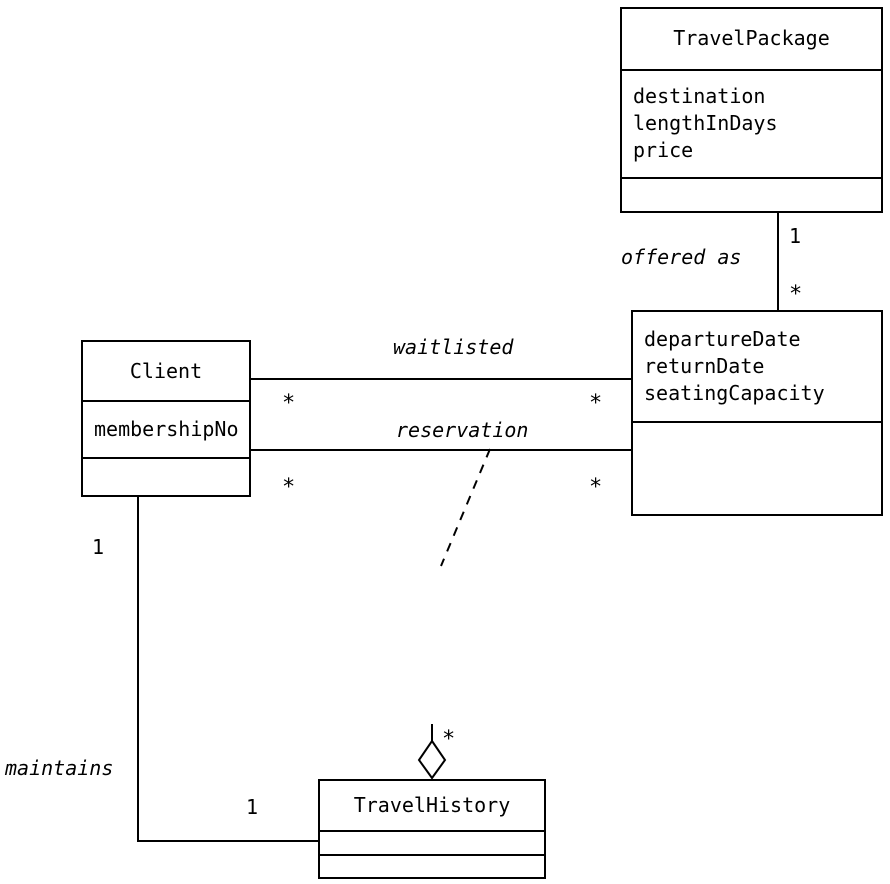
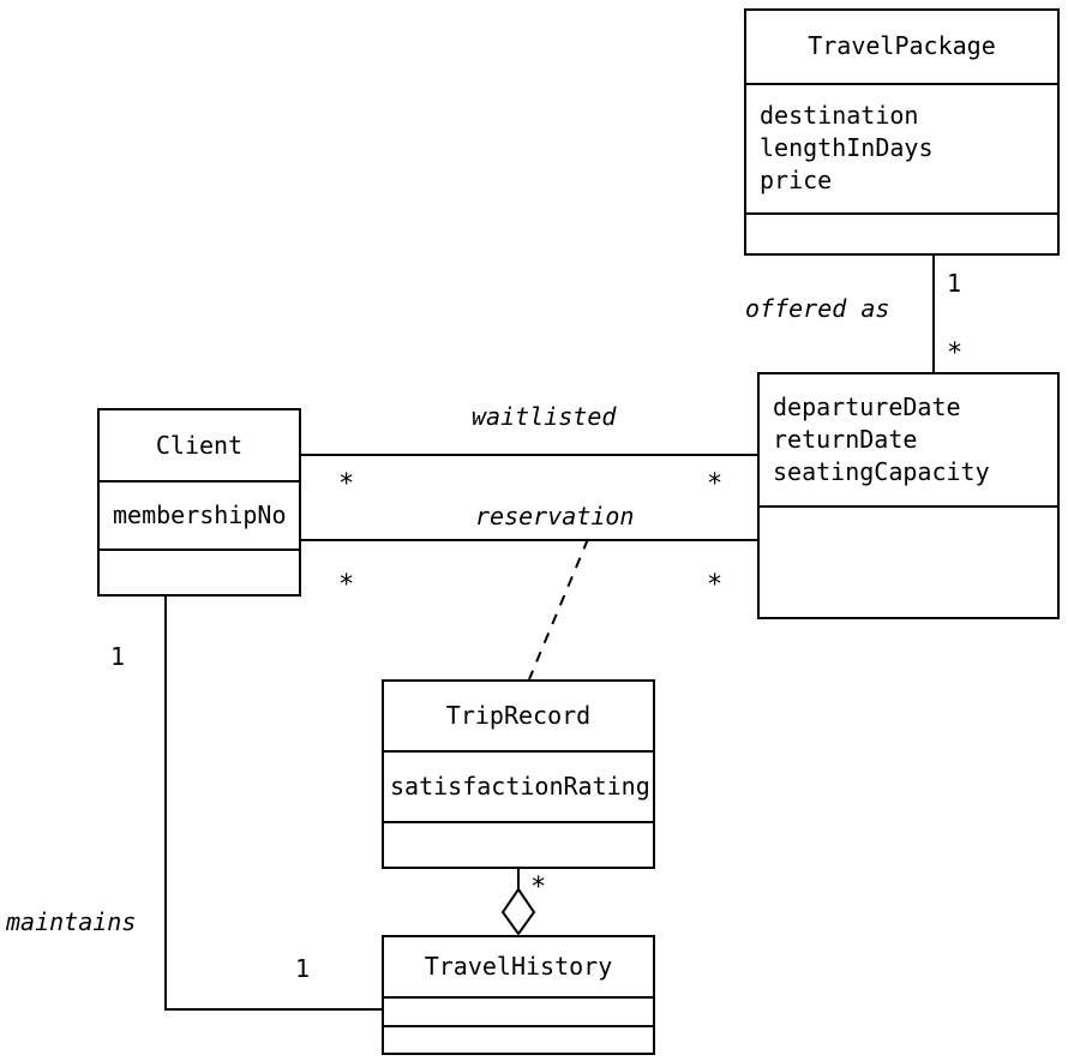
  TravelPackage
  destination
  lengthInDays
  price
  offered as
  1
  *
  departureDate
  returnDate
  seatingCapacity
  Client
  membershipNo
  waitlisted
  *
  *
  reservation
  *
  *
+ TripRecord
+ satisfactionRating
  *
  TravelHistory
  maintains
  1
  1
